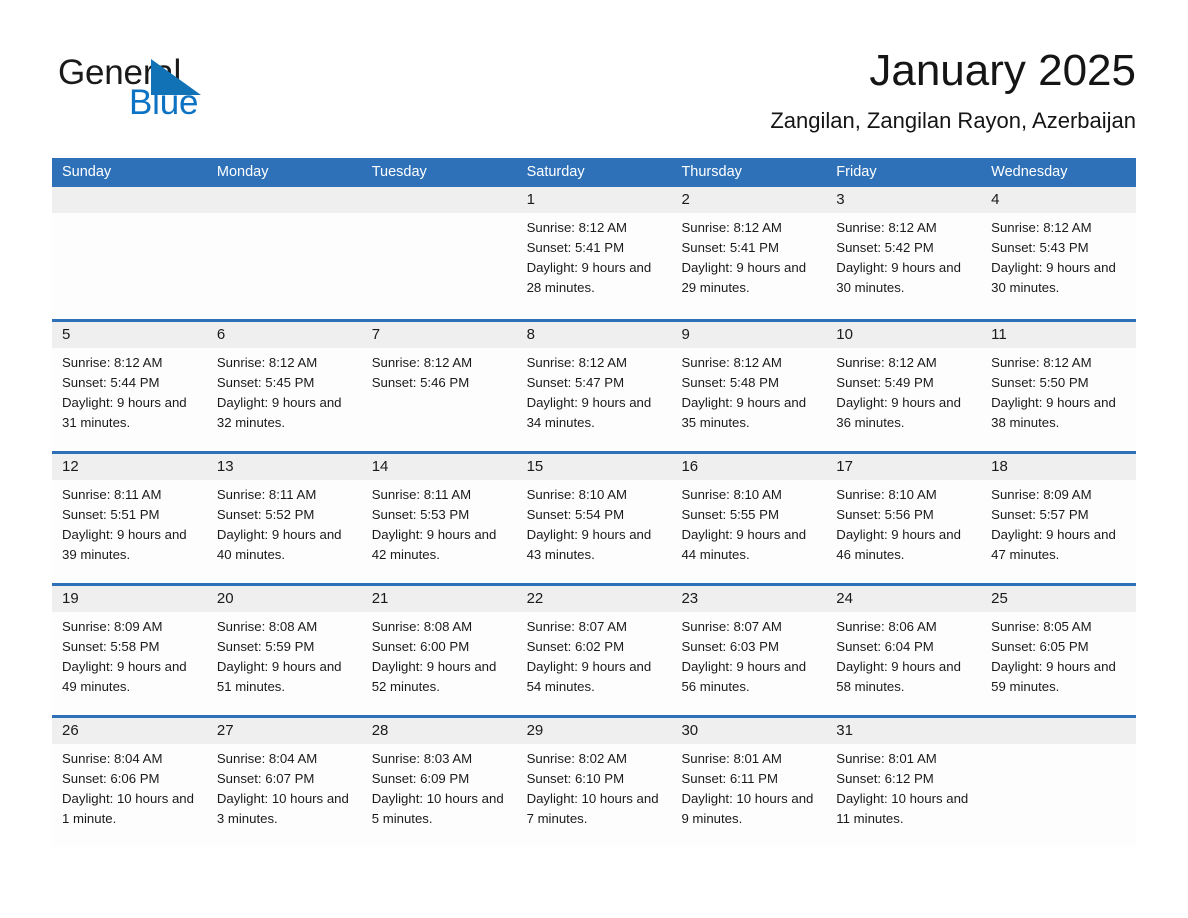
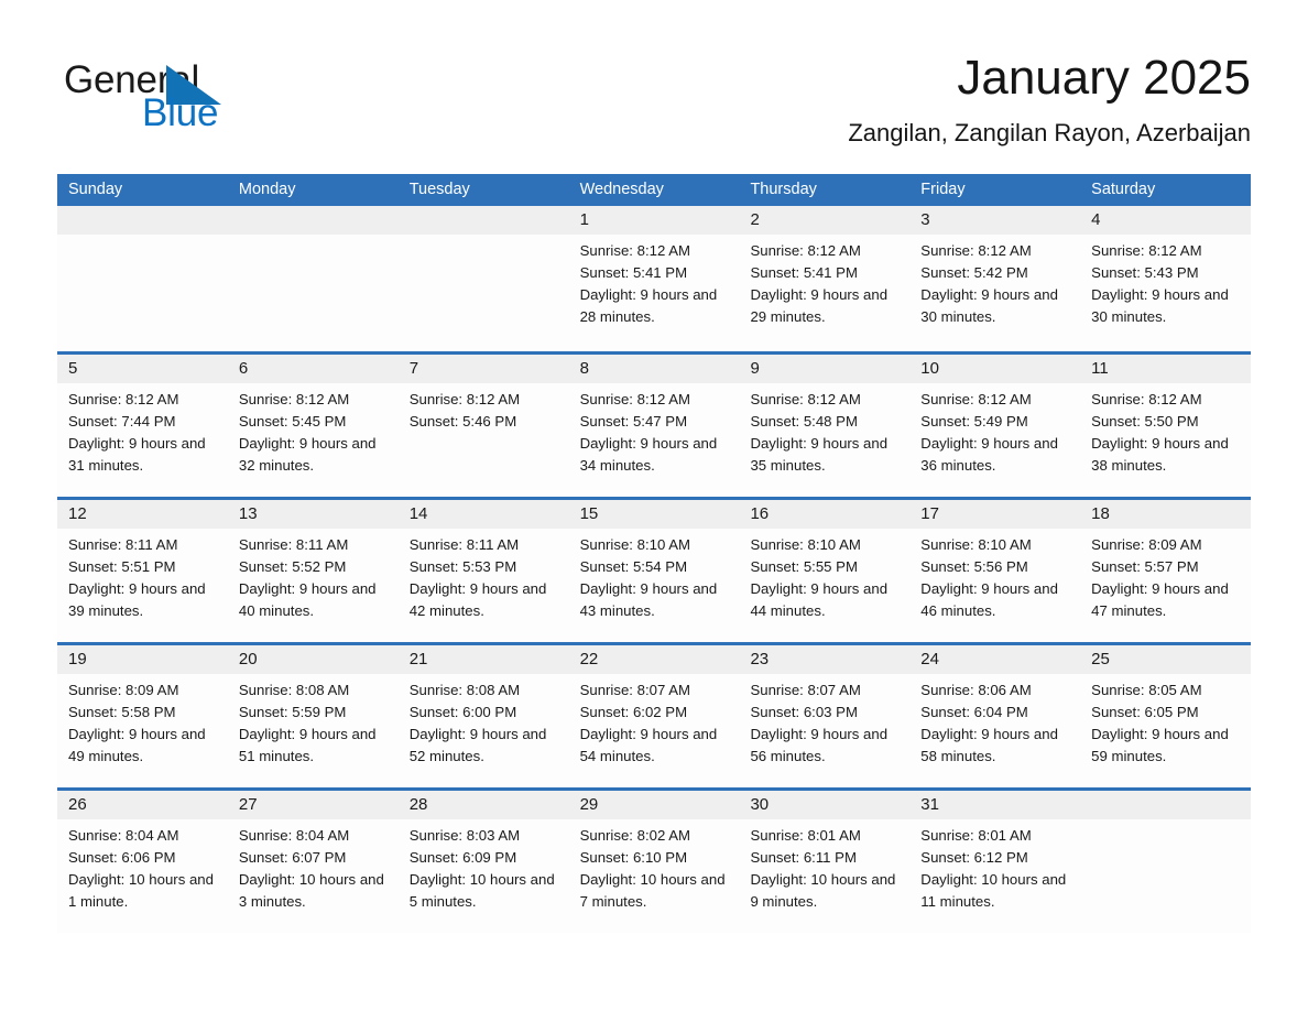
  Generl
  Blue
  January 2025
  Zangilan, Zangilan Rayon, Azerbaijan
  Sunday
  Monday
  Tuesday
- Saturday
+ Wednesday
  Thursday
  Friday
- Wednesday
+ Saturday
  1
  Sunrise: 8:12 AM
  Sunset: 5:41 PM
  Daylight: 9 hours and 28 minutes.
  2
  Sunrise: 8:12 AM
  Sunset: 5:41 PM
  Daylight: 9 hours and 29 minutes.
  3
  Sunrise: 8:12 AM
  Sunset: 5:42 PM
  Daylight: 9 hours and 30 minutes.
  4
  Sunrise: 8:12 AM
  Sunset: 5:43 PM
  Daylight: 9 hours and 30 minutes.
  5
  Sunrise: 8:12 AM
- Sunset: 5:44 PM
+ Sunset: 7:44 PM
  Daylight: 9 hours and 31 minutes.
  6
  Sunrise: 8:12 AM
  Sunset: 5:45 PM
  Daylight: 9 hours and 32 minutes.
  7
  Sunrise: 8:12 AM
  Sunset: 5:46 PM
  8
  Sunrise: 8:12 AM
  Sunset: 5:47 PM
  Daylight: 9 hours and 34 minutes.
  9
  Sunrise: 8:12 AM
  Sunset: 5:48 PM
  Daylight: 9 hours and 35 minutes.
  10
  Sunrise: 8:12 AM
  Sunset: 5:49 PM
  Daylight: 9 hours and 36 minutes.
  11
  Sunrise: 8:12 AM
  Sunset: 5:50 PM
  Daylight: 9 hours and 38 minutes.
  12
  Sunrise: 8:11 AM
  Sunset: 5:51 PM
  Daylight: 9 hours and 39 minutes.
  13
  Sunrise: 8:11 AM
  Sunset: 5:52 PM
  Daylight: 9 hours and 40 minutes.
  14
  Sunrise: 8:11 AM
  Sunset: 5:53 PM
  Daylight: 9 hours and 42 minutes.
  15
  Sunrise: 8:10 AM
  Sunset: 5:54 PM
  Daylight: 9 hours and 43 minutes.
  16
  Sunrise: 8:10 AM
  Sunset: 5:55 PM
  Daylight: 9 hours and 44 minutes.
  17
  Sunrise: 8:10 AM
  Sunset: 5:56 PM
  Daylight: 9 hours and 46 minutes.
  18
  Sunrise: 8:09 AM
  Sunset: 5:57 PM
  Daylight: 9 hours and 47 minutes.
  19
  Sunrise: 8:09 AM
  Sunset: 5:58 PM
  Daylight: 9 hours and 49 minutes.
  20
  Sunrise: 8:08 AM
  Sunset: 5:59 PM
  Daylight: 9 hours and 51 minutes.
  21
  Sunrise: 8:08 AM
  Sunset: 6:00 PM
  Daylight: 9 hours and 52 minutes.
  22
  Sunrise: 8:07 AM
  Sunset: 6:02 PM
  Daylight: 9 hours and 54 minutes.
  23
  Sunrise: 8:07 AM
  Sunset: 6:03 PM
  Daylight: 9 hours and 56 minutes.
  24
  Sunrise: 8:06 AM
  Sunset: 6:04 PM
  Daylight: 9 hours and 58 minutes.
  25
  Sunrise: 8:05 AM
  Sunset: 6:05 PM
  Daylight: 9 hours and 59 minutes.
  26
  Sunrise: 8:04 AM
  Sunset: 6:06 PM
  Daylight: 10 hours and 1 minute.
  27
  Sunrise: 8:04 AM
  Sunset: 6:07 PM
  Daylight: 10 hours and 3 minutes.
  28
  Sunrise: 8:03 AM
  Sunset: 6:09 PM
  Daylight: 10 hours and 5 minutes.
  29
  Sunrise: 8:02 AM
  Sunset: 6:10 PM
  Daylight: 10 hours and 7 minutes.
  30
  Sunrise: 8:01 AM
  Sunset: 6:11 PM
  Daylight: 10 hours and 9 minutes.
  31
  Sunrise: 8:01 AM
  Sunset: 6:12 PM
  Daylight: 10 hours and 11 minutes.
